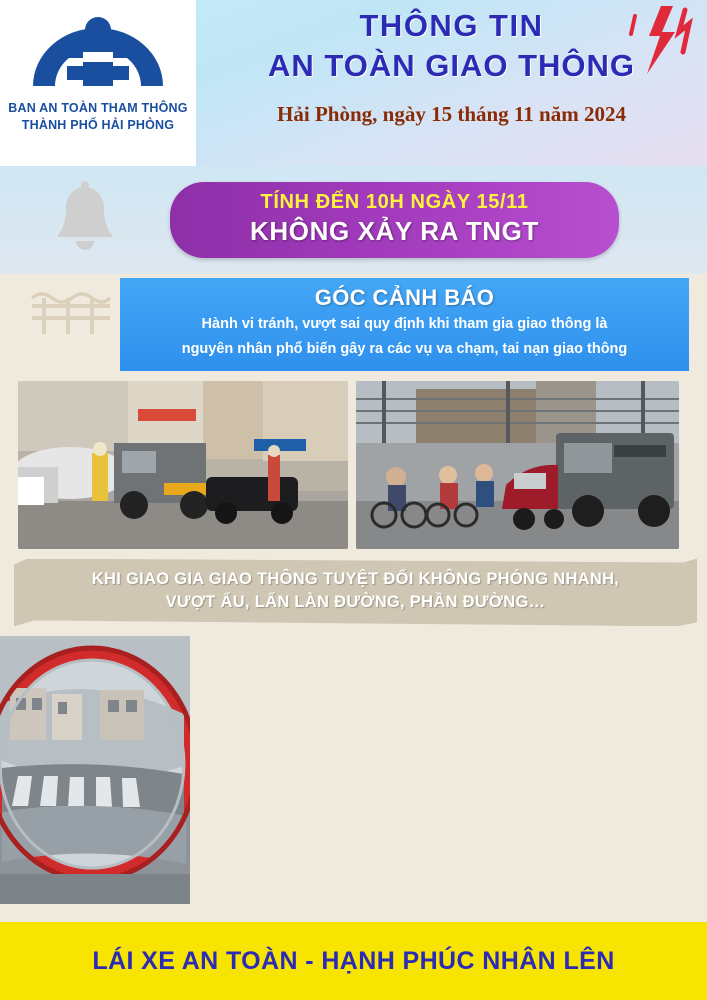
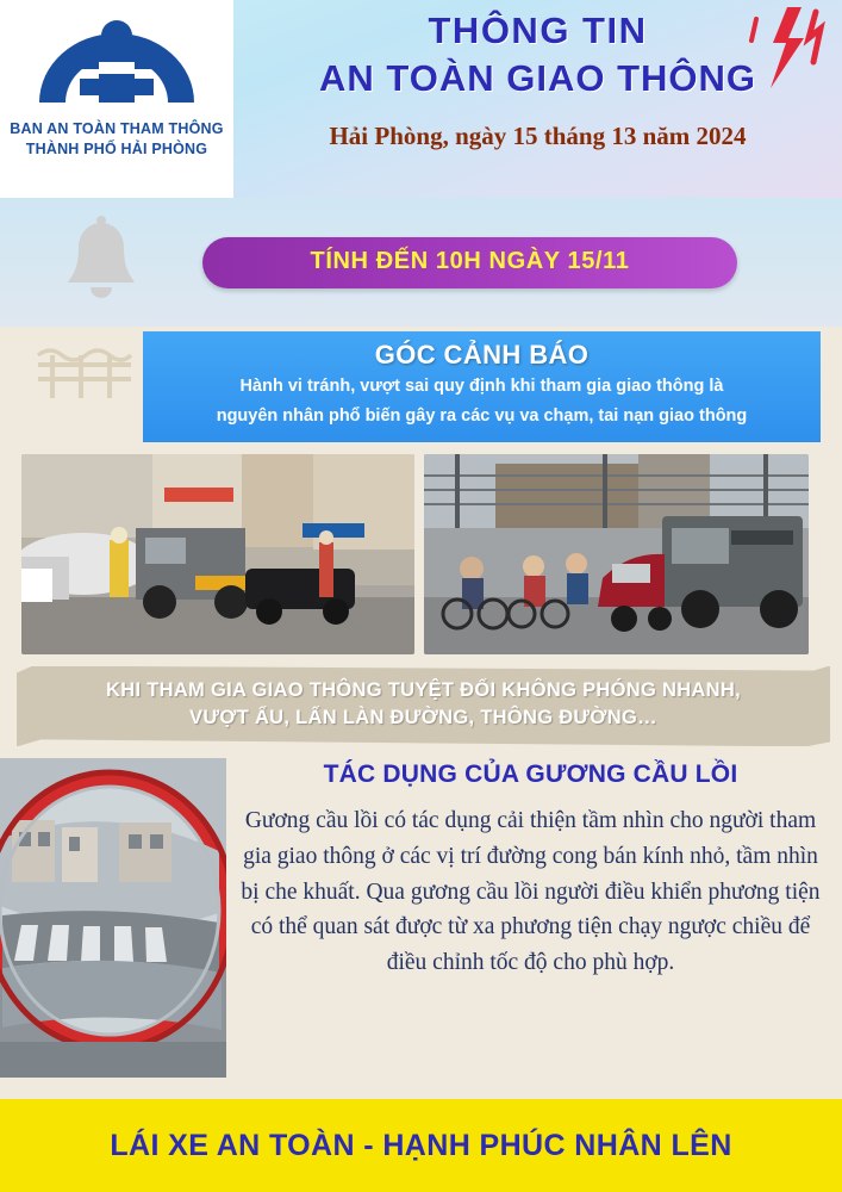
  BAN AN TOÀN THAM THÔNG
  THÀNH PHỐ HẢI PHÒNG
  THÔNG TIN
  AN TOÀN GIAO THÔNG
- Hải Phòng, ngày 15 tháng 11 năm 2024
+ Hải Phòng, ngày 15 tháng 13 năm 2024
  TÍNH ĐẾN 10H NGÀY 15/11
- KHÔNG XẢY RA TNGT
  GÓC CẢNH BÁO
  Hành vi tránh, vượt sai quy định khi tham gia giao thông là
  nguyên nhân phổ biến gây ra các vụ va chạm, tai nạn giao thông
- KHI GIAO GIA GIAO THÔNG TUYỆT ĐỐI KHÔNG PHÓNG NHANH,
+ KHI THAM GIA GIAO THÔNG TUYỆT ĐỐI KHÔNG PHÓNG NHANH,
- VƯỢT ẨU, LẤN LÀN ĐƯỜNG, PHẦN ĐƯỜNG…
+ VƯỢT ẨU, LẤN LÀN ĐƯỜNG, THÔNG ĐƯỜNG…
+ TÁC DỤNG CỦA GƯƠNG CẦU LỒI
+ Gương cầu lồi có tác dụng cải thiện tầm nhìn cho người tham gia giao thông ở các vị trí đường cong bán kính nhỏ, tầm nhìn bị che khuất. Qua gương cầu lồi người điều khiển phương tiện có thể quan sát được từ xa phương tiện chạy ngược chiều để điều chỉnh tốc độ cho phù hợp.
  LÁI XE AN TOÀN - HẠNH PHÚC NHÂN LÊN
